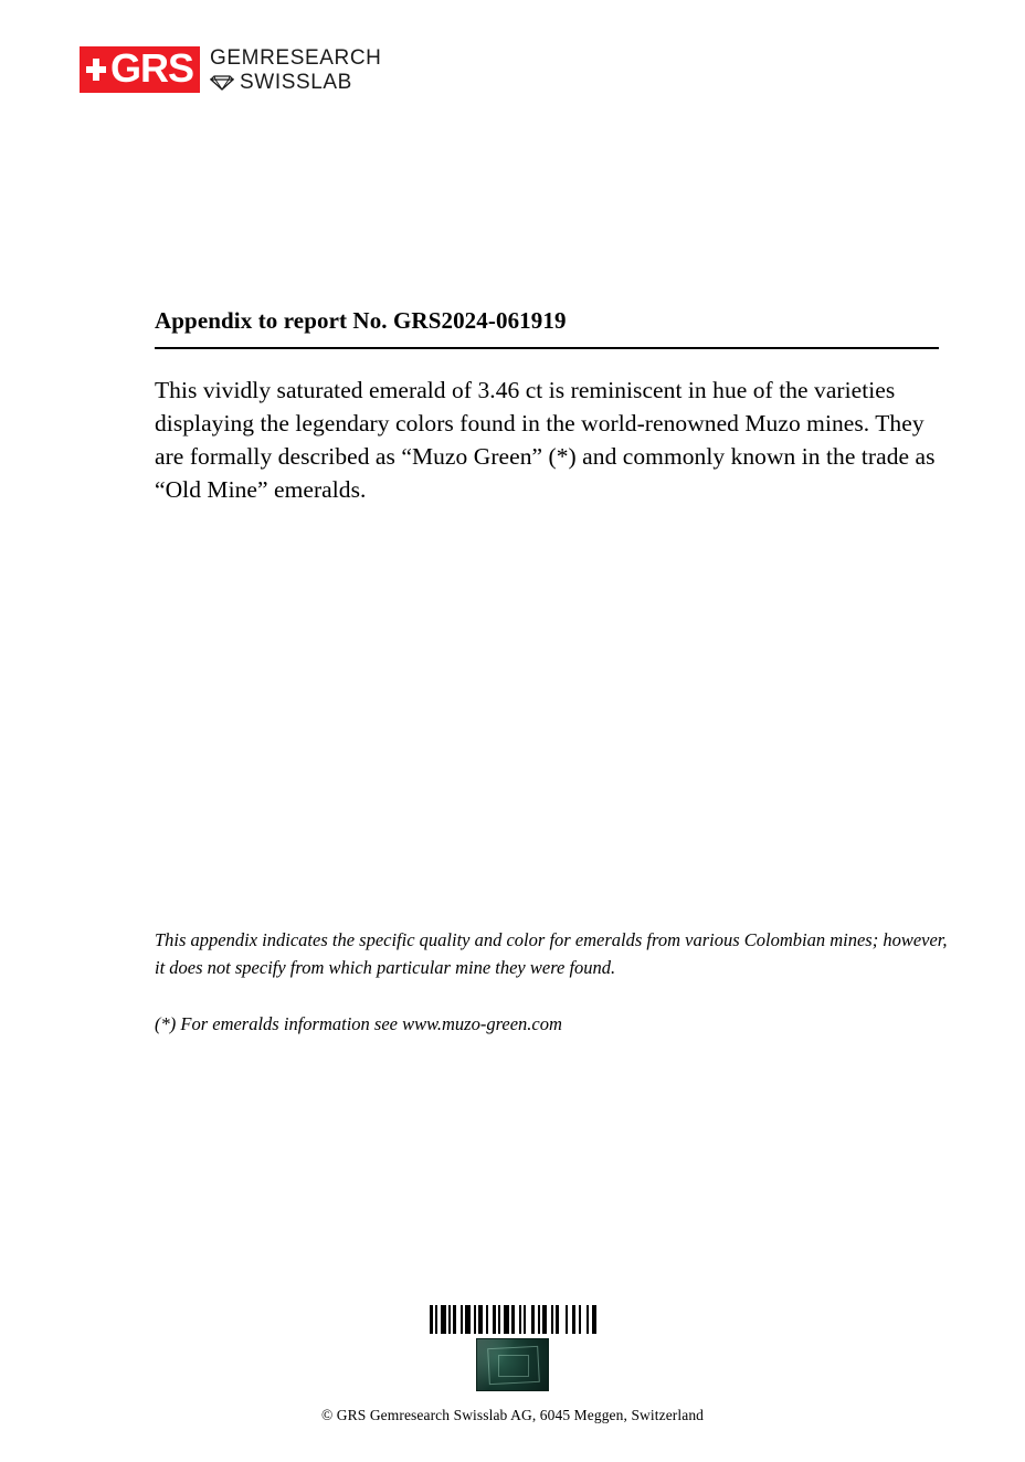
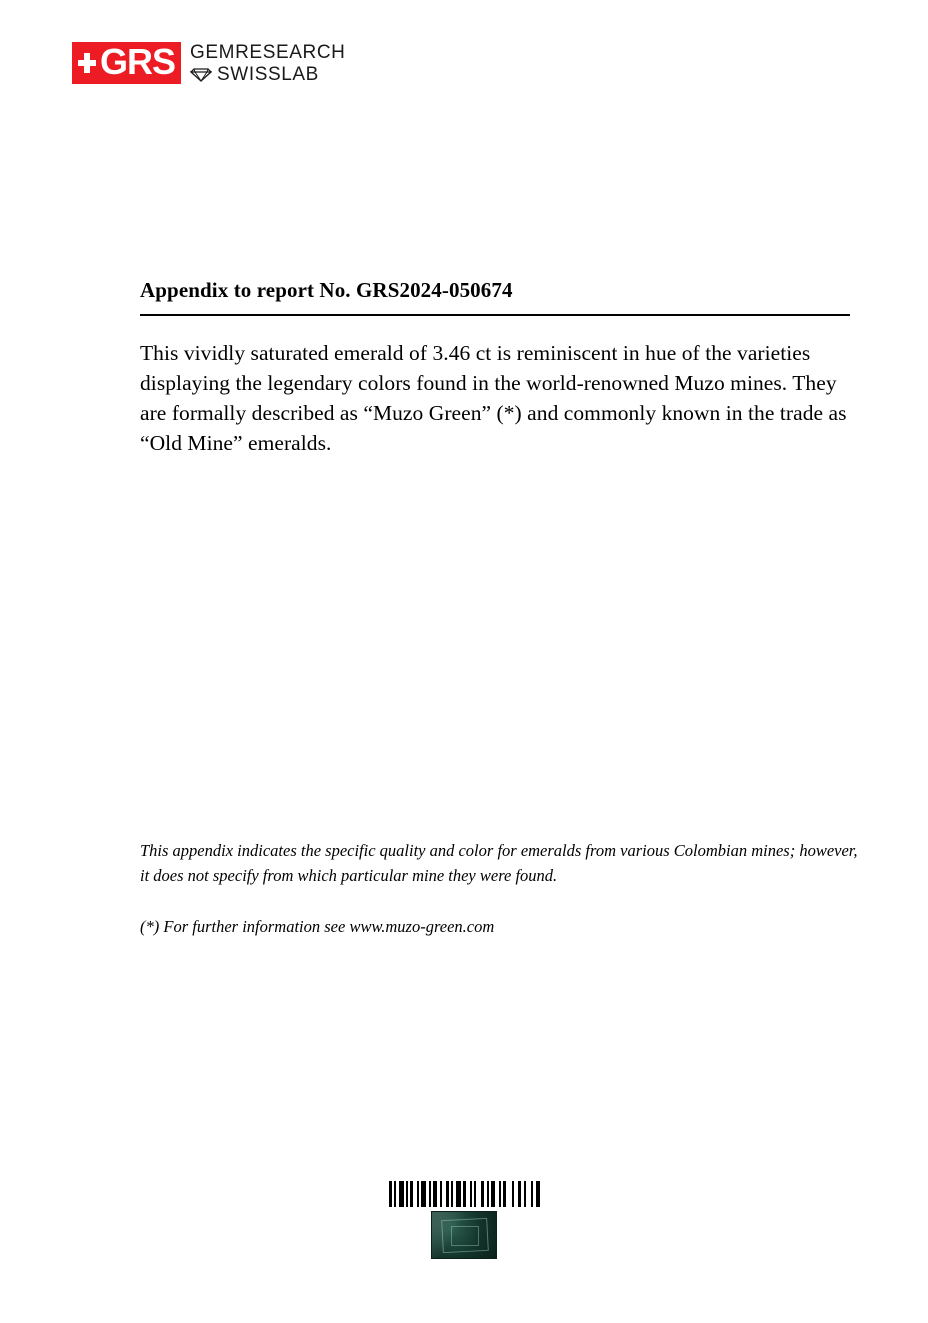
  GRS
  GEMRESEARCH
  SWISSLAB
- Appendix to report No. GRS2024-061919
+ Appendix to report No. GRS2024-050674
  This vividly saturated emerald of 3.46 ct is reminiscent in hue of the varieties displaying the legendary colors found in the world-renowned Muzo mines. They are formally described as “Muzo Green” (*) and commonly known in the trade as “Old Mine” emeralds.
  This appendix indicates the specific quality and color for emeralds from various Colombian mines; however, it does not specify from which particular mine they were found.
- (*) For emeralds information see www.muzo-green.com
+ (*) For further information see www.muzo-green.com
- © GRS Gemresearch Swisslab AG, 6045 Meggen, Switzerland
